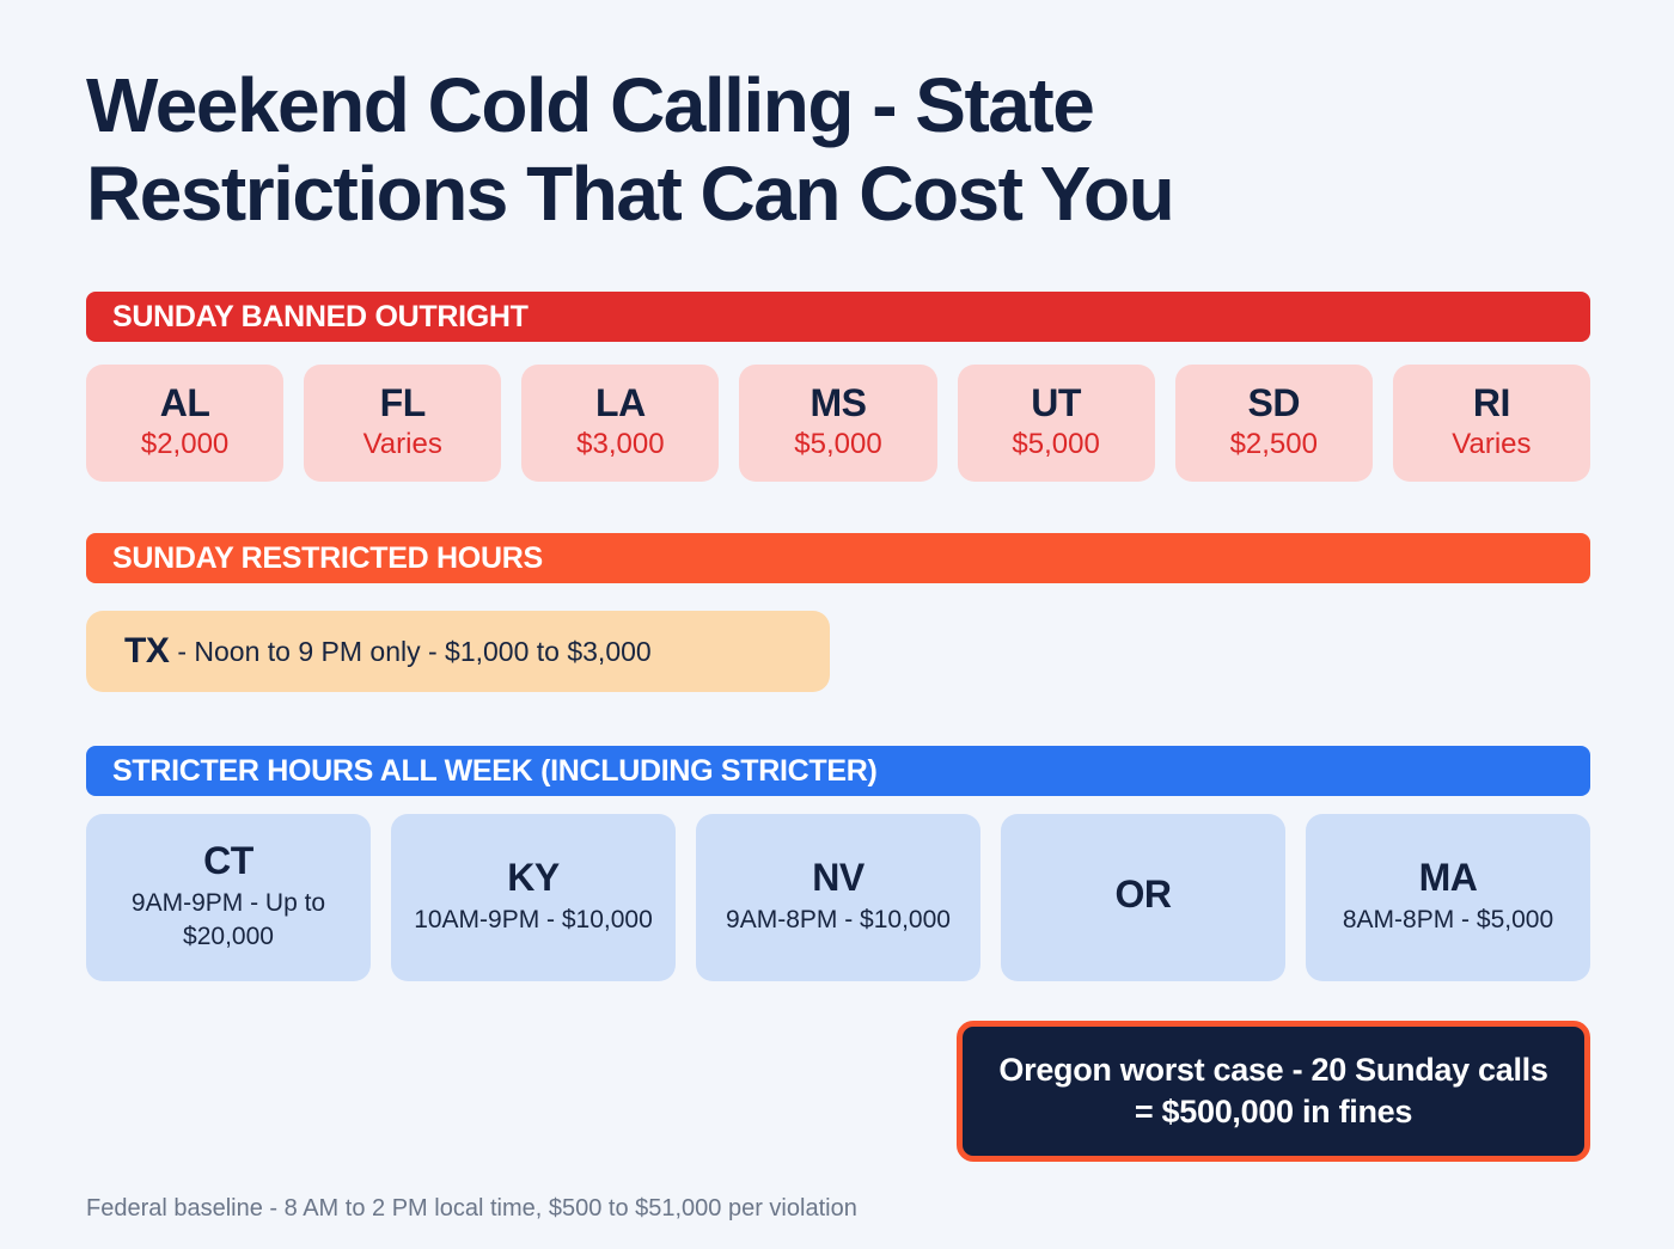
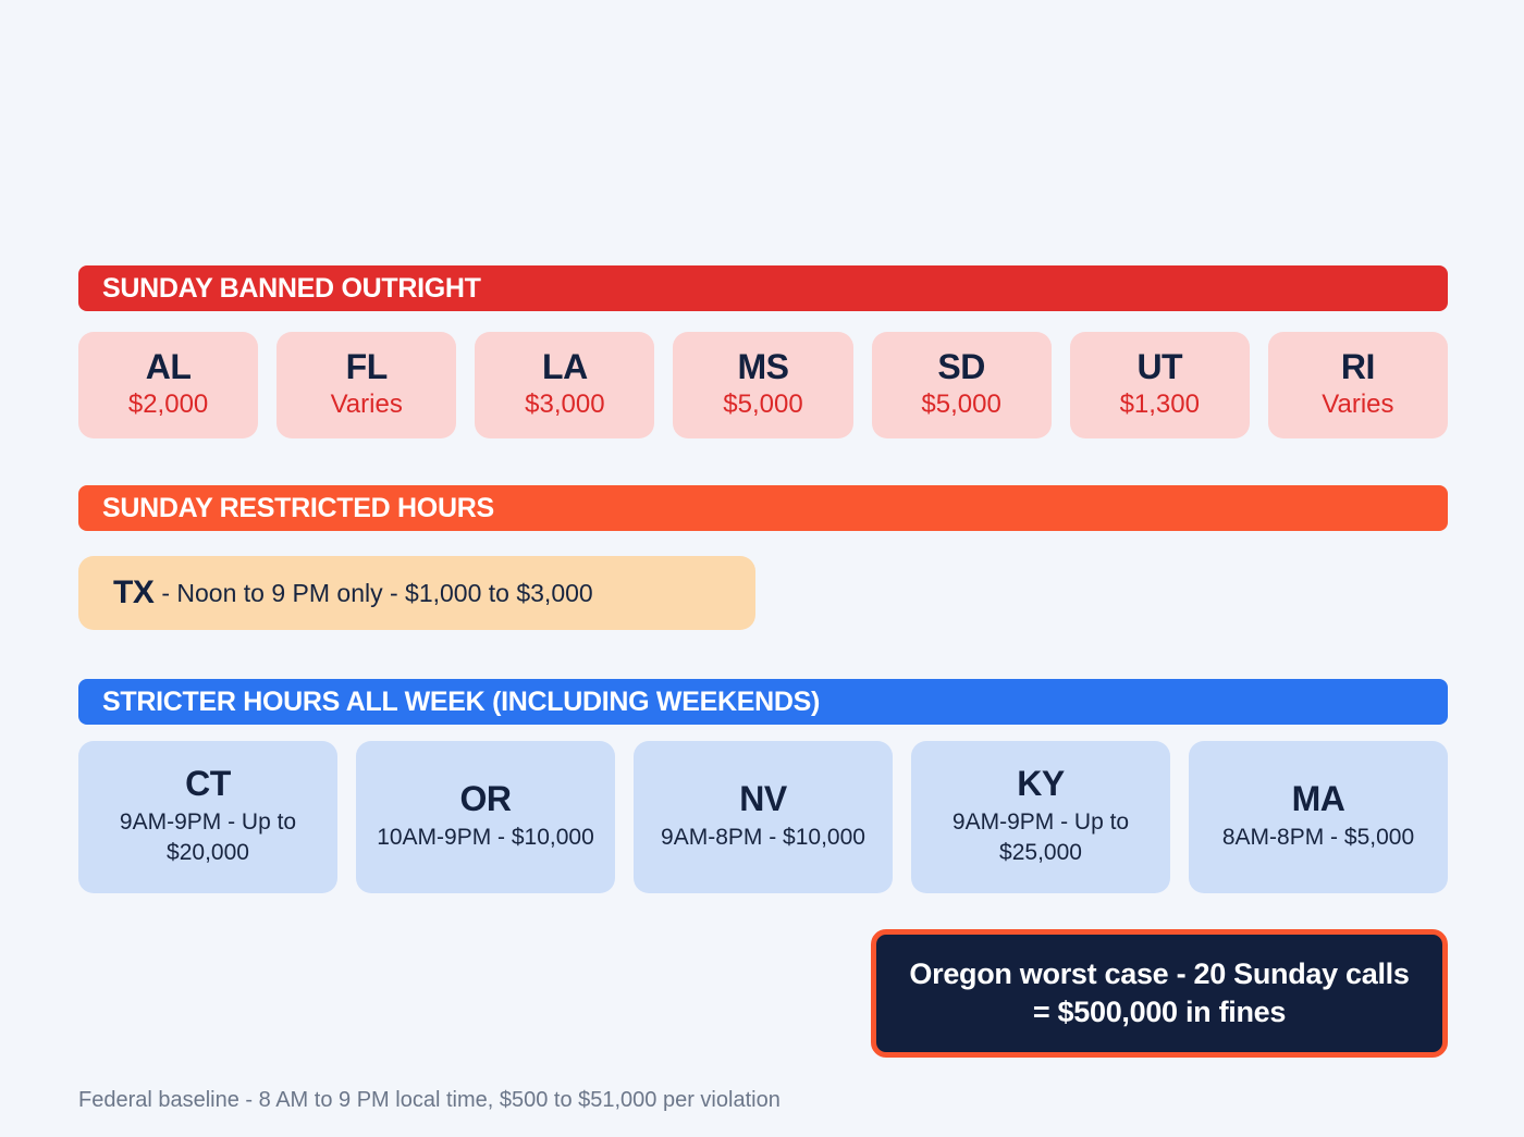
- Weekend Cold Calling - State Restrictions That Can Cost You
  SUNDAY BANNED OUTRIGHT
  AL
  $2,000
  FL
  Varies
  LA
  $3,000
  MS
  $5,000
- UT
+ SD
  $5,000
- SD
+ UT
- $2,500
+ $1,300
  RI
  Varies
  SUNDAY RESTRICTED HOURS
  TX
  - Noon to 9 PM only - $1,000 to $3,000
- STRICTER HOURS ALL WEEK (INCLUDING STRICTER)
+ STRICTER HOURS ALL WEEK (INCLUDING WEEKENDS)
  CT
  9AM-9PM - Up to $20,000
- KY
+ OR
  10AM-9PM - $10,000
  NV
  9AM-8PM - $10,000
- OR
+ KY
+ 9AM-9PM - Up to $25,000
  MA
  8AM-8PM - $5,000
  Oregon worst case - 20 Sunday calls = $500,000 in fines
- Federal baseline - 8 AM to 2 PM local time, $500 to $51,000 per violation
+ Federal baseline - 8 AM to 9 PM local time, $500 to $51,000 per violation
